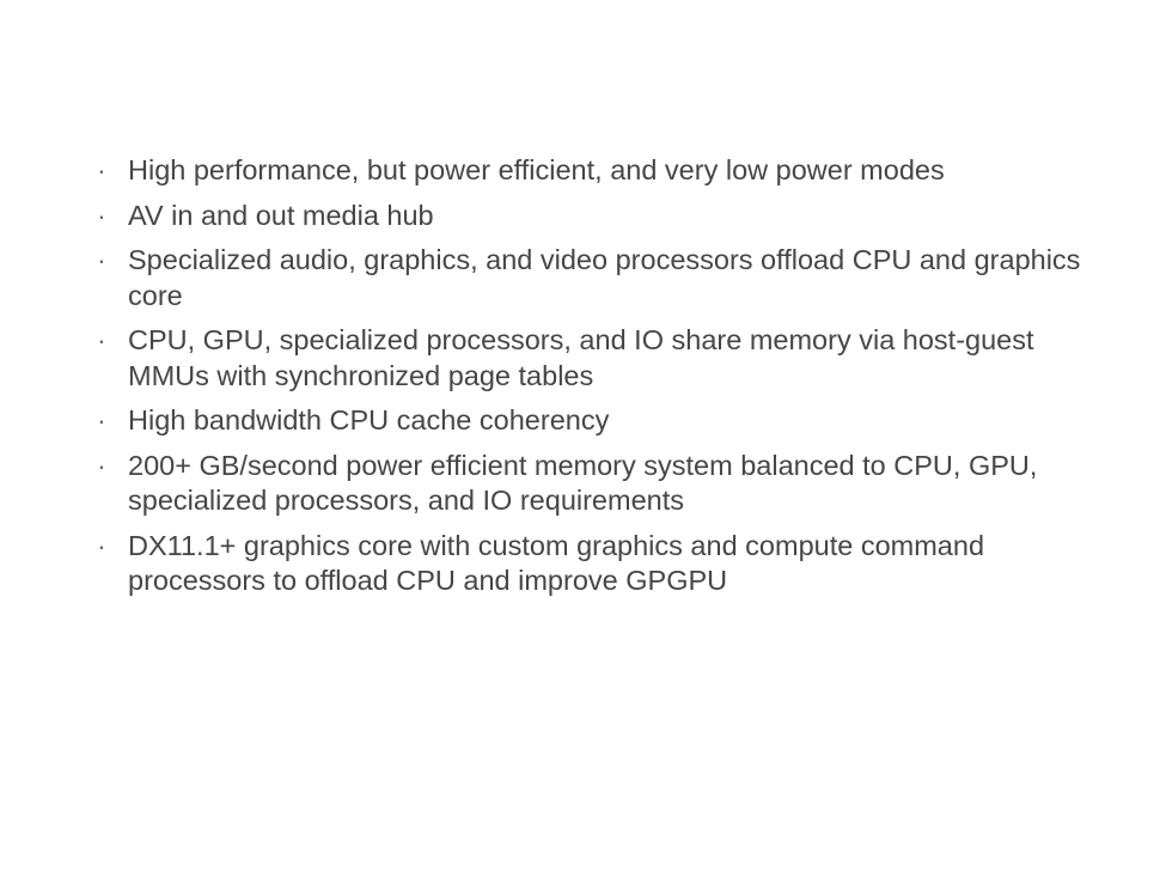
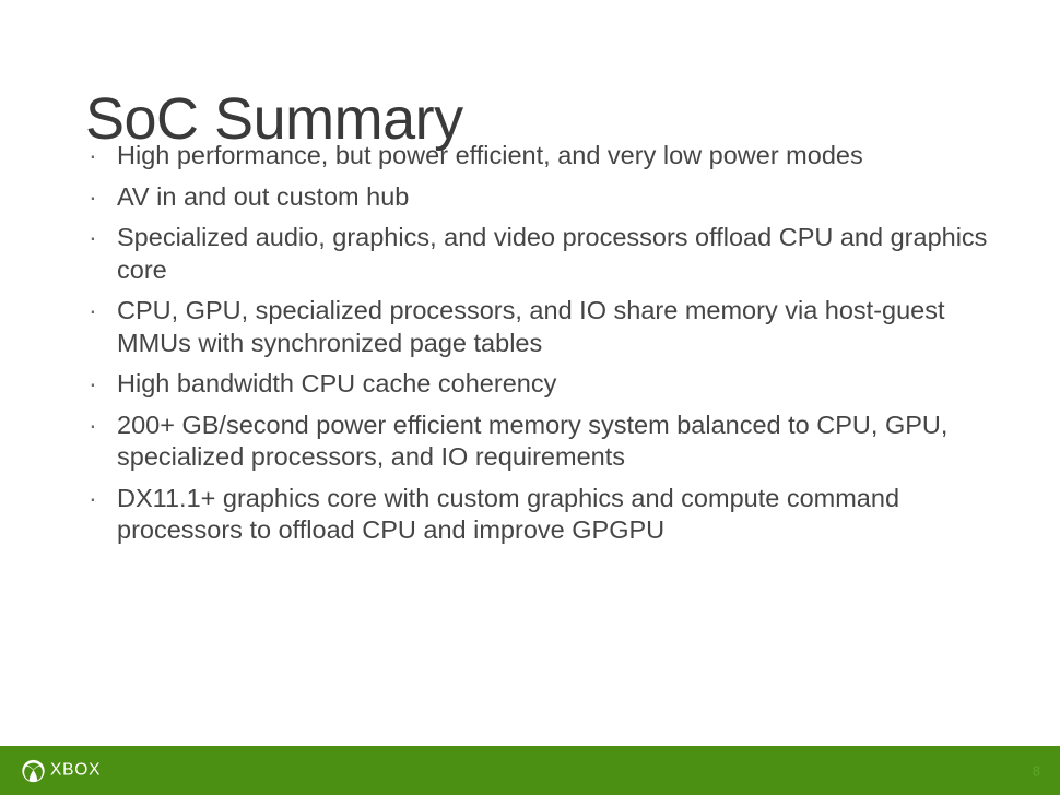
+ SoC Summary
  ·
  High performance, but power efficient, and very low power modes
  ·
- AV in and out media hub
+ AV in and out custom hub
  ·
  Specialized audio, graphics, and video processors offload CPU and graphics core
  ·
  CPU, GPU, specialized processors, and IO share memory via host-guest MMUs with synchronized page tables
  ·
  High bandwidth CPU cache coherency
  ·
  200+ GB/second power efficient memory system balanced to CPU, GPU, specialized processors, and IO requirements
  ·
  DX11.1+ graphics core with custom graphics and compute command processors to offload CPU and improve GPGPU
+ XBOX
+ 8
